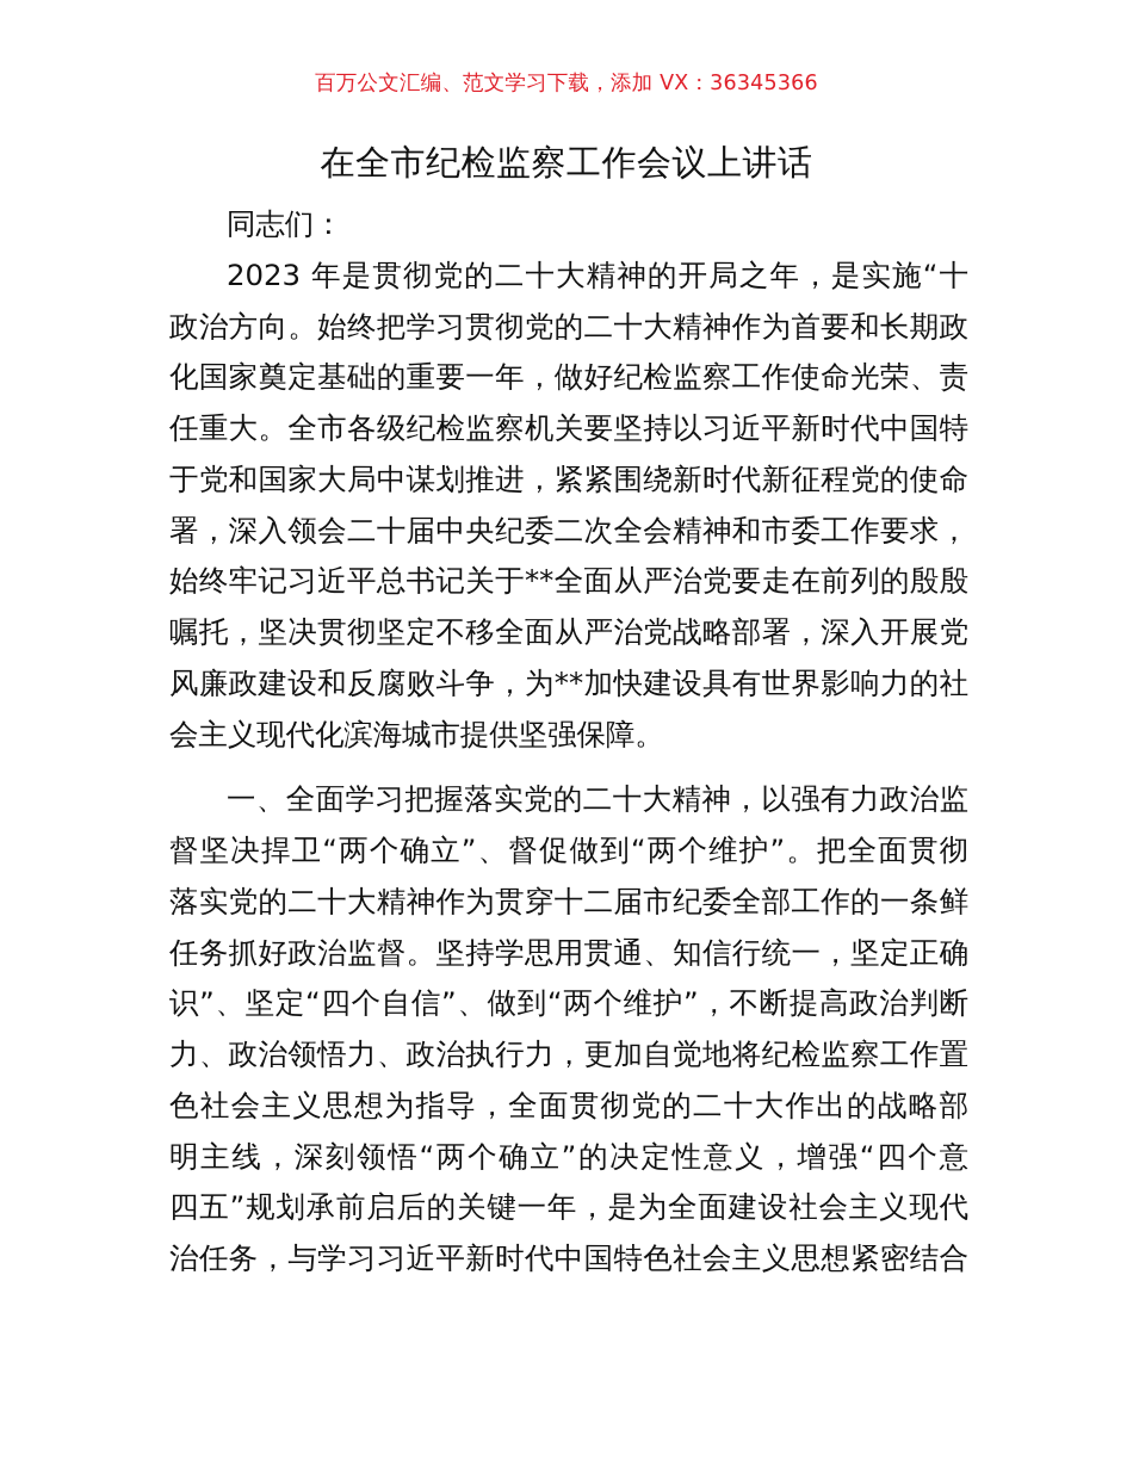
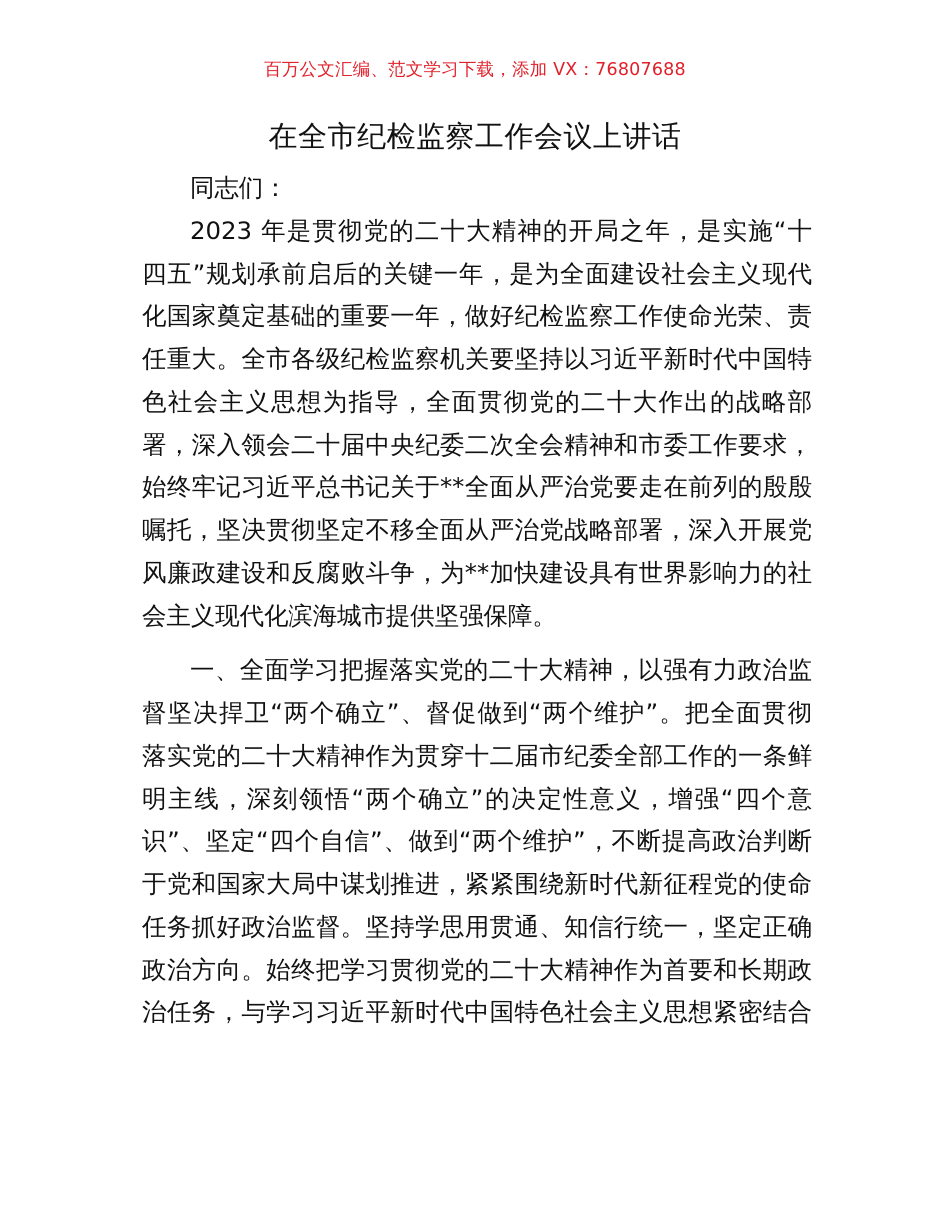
- 百万公文汇编、范文学习下载，添加 VX：36345366
+ 百万公文汇编、范文学习下载，添加 VX：76807688
  在全市纪检监察工作会议上讲话
  同志们：
  2023 年是贯彻党的二十大精神的开局之年，是实施“十
- 政治方向。始终把学习贯彻党的二十大精神作为首要和长期政
+ 四五”规划承前启后的关键一年，是为全面建设社会主义现代
  化国家奠定基础的重要一年，做好纪检监察工作使命光荣、责
  任重大。全市各级纪检监察机关要坚持以习近平新时代中国特
- 于党和国家大局中谋划推进，紧紧围绕新时代新征程党的使命
+ 色社会主义思想为指导，全面贯彻党的二十大作出的战略部
  署，深入领会二十届中央纪委二次全会精神和市委工作要求，
  始终牢记习近平总书记关于**全面从严治党要走在前列的殷殷
  嘱托，坚决贯彻坚定不移全面从严治党战略部署，深入开展党
  风廉政建设和反腐败斗争，为**加快建设具有世界影响力的社
  会主义现代化滨海城市提供坚强保障。
  一、全面学习把握落实党的二十大精神，以强有力政治监
  督坚决捍卫“两个确立”、督促做到“两个维护”。把全面贯彻
  落实党的二十大精神作为贯穿十二届市纪委全部工作的一条鲜
- 任务抓好政治监督。坚持学思用贯通、知信行统一，坚定正确
+ 明主线，深刻领悟“两个确立”的决定性意义，增强“四个意
  识”、坚定“四个自信”、做到“两个维护”，不断提高政治判断
- 力、政治领悟力、政治执行力，更加自觉地将纪检监察工作置
- 色社会主义思想为指导，全面贯彻党的二十大作出的战略部
+ 于党和国家大局中谋划推进，紧紧围绕新时代新征程党的使命
- 明主线，深刻领悟“两个确立”的决定性意义，增强“四个意
+ 任务抓好政治监督。坚持学思用贯通、知信行统一，坚定正确
- 四五”规划承前启后的关键一年，是为全面建设社会主义现代
+ 政治方向。始终把学习贯彻党的二十大精神作为首要和长期政
  治任务，与学习习近平新时代中国特色社会主义思想紧密结合
